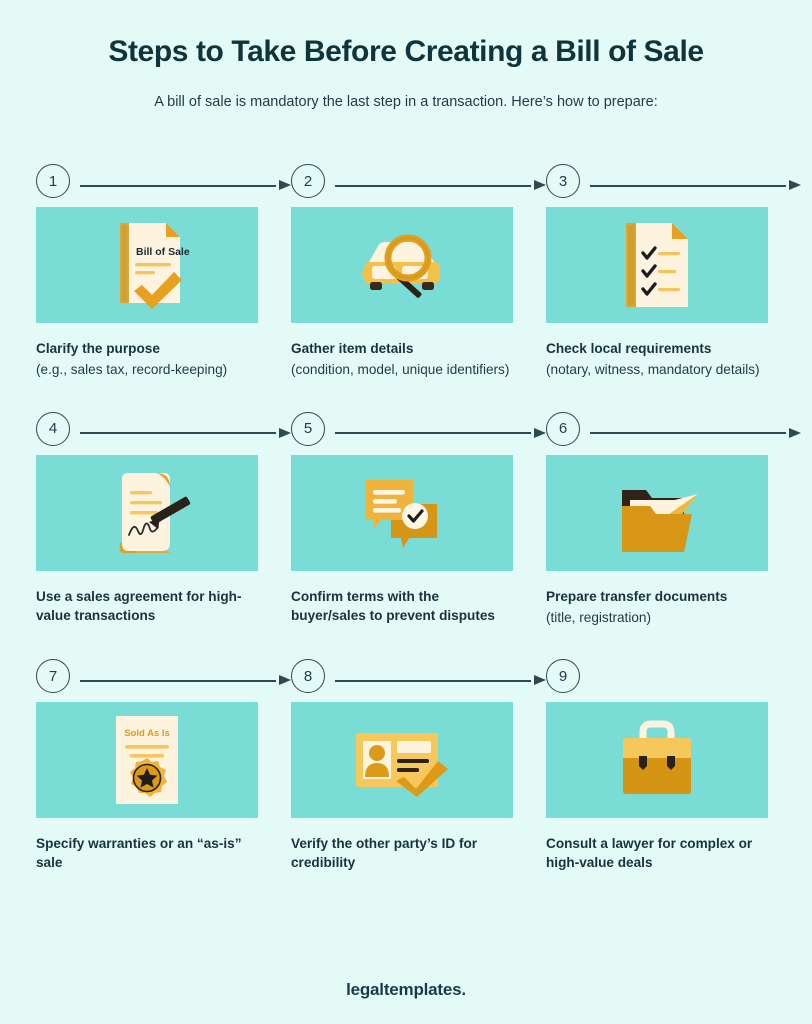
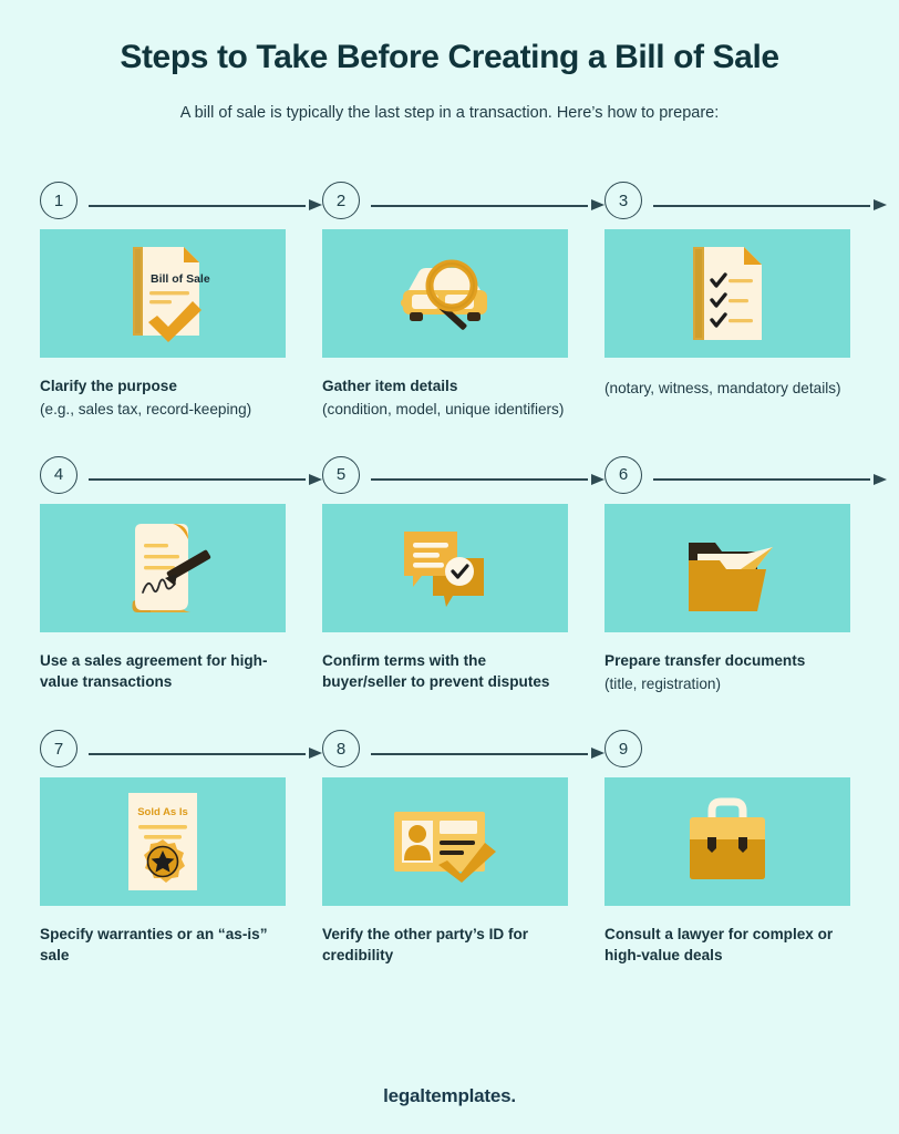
  Steps to Take Before Creating a Bill of Sale
- A bill of sale is mandatory the last step in a transaction. Here’s how to prepare:
+ A bill of sale is typically the last step in a transaction. Here’s how to prepare:
  1
  Bill of Sale
  Clarify the purpose
  (e.g., sales tax, record-keeping)
  2
  Gather item details
  (condition, model, unique identifiers)
  3
- Check local requirements
  (notary, witness, mandatory details)
  4
  Use a sales agreement for high-value transactions
  5
- Confirm terms with the buyer/sales to prevent disputes
+ Confirm terms with the buyer/seller to prevent disputes
  6
  Prepare transfer documents
  (title, registration)
  7
  Sold As Is
  Specify warranties or an “as-is” sale
  8
  Verify the other party’s ID for credibility
  9
  Consult a lawyer for complex or high-value deals
  legaltemplates.
